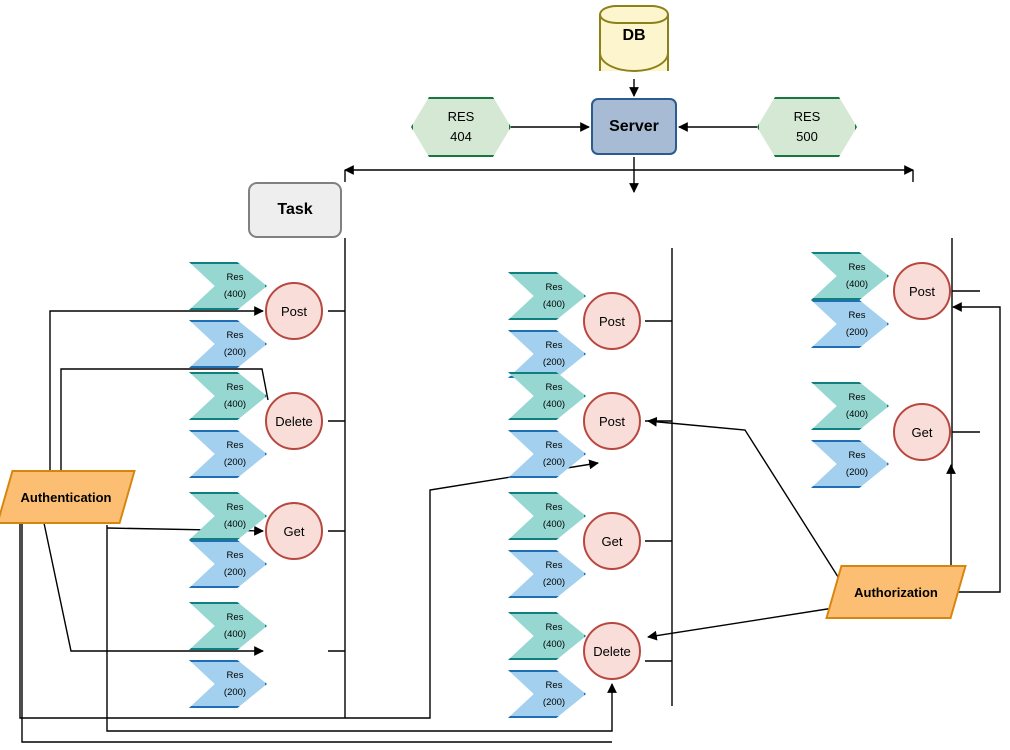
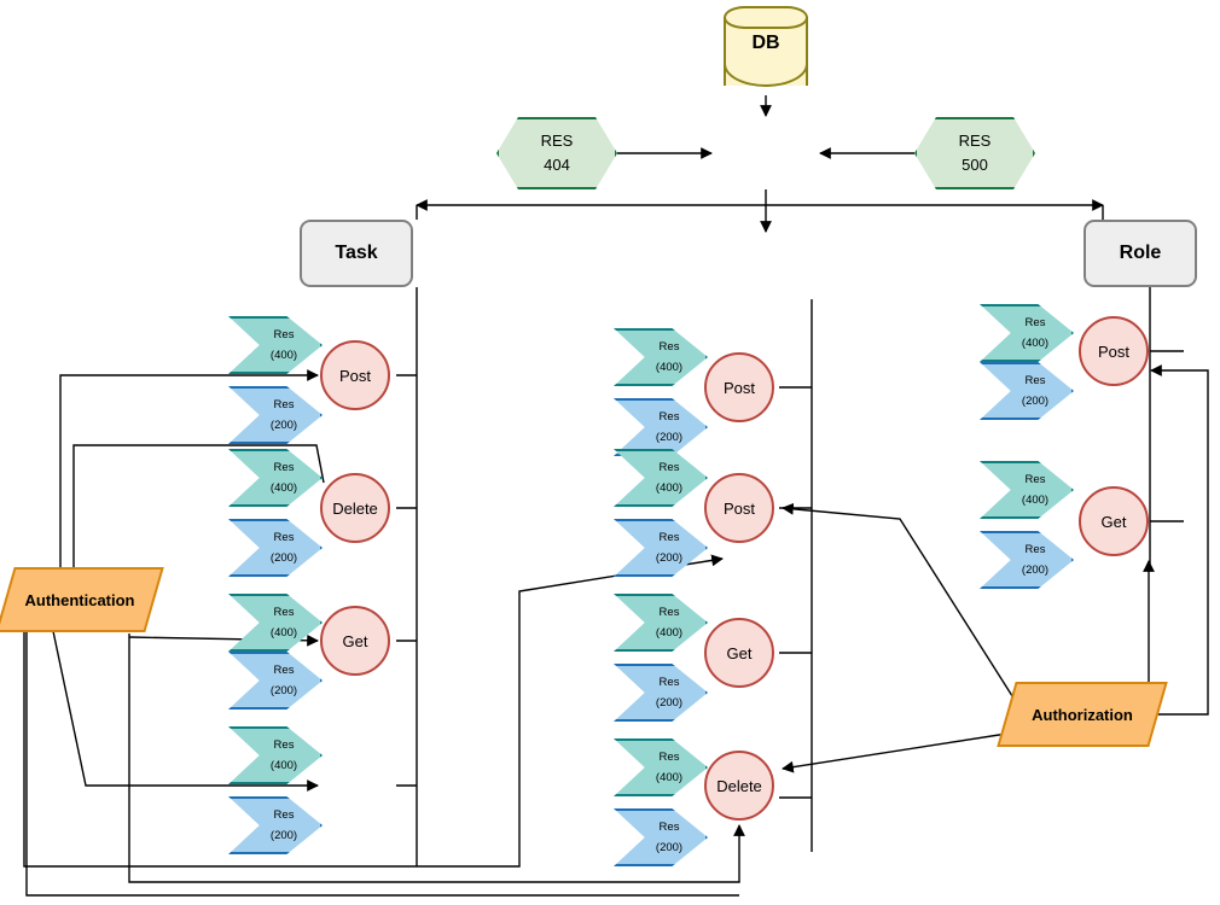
  DB
- Server
  RES
  404
  RES
  500
  Task
+ Role
  Authentication
  Authorization
  Res
  (400)
  Res
  (200)
  Post
  Res
  (400)
  Res
  (200)
  Delete
  Res
  (400)
  Res
  (200)
  Get
  Res
  (400)
  Res
  (200)
  Res
  (400)
  Res
  (200)
  Post
  Res
  (400)
  Res
  (200)
  Post
  Res
  (400)
  Res
  (200)
  Get
  Res
  (400)
  Res
  (200)
  Delete
  Res
  (400)
  Res
  (200)
  Post
  Res
  (400)
  Res
  (200)
  Get
